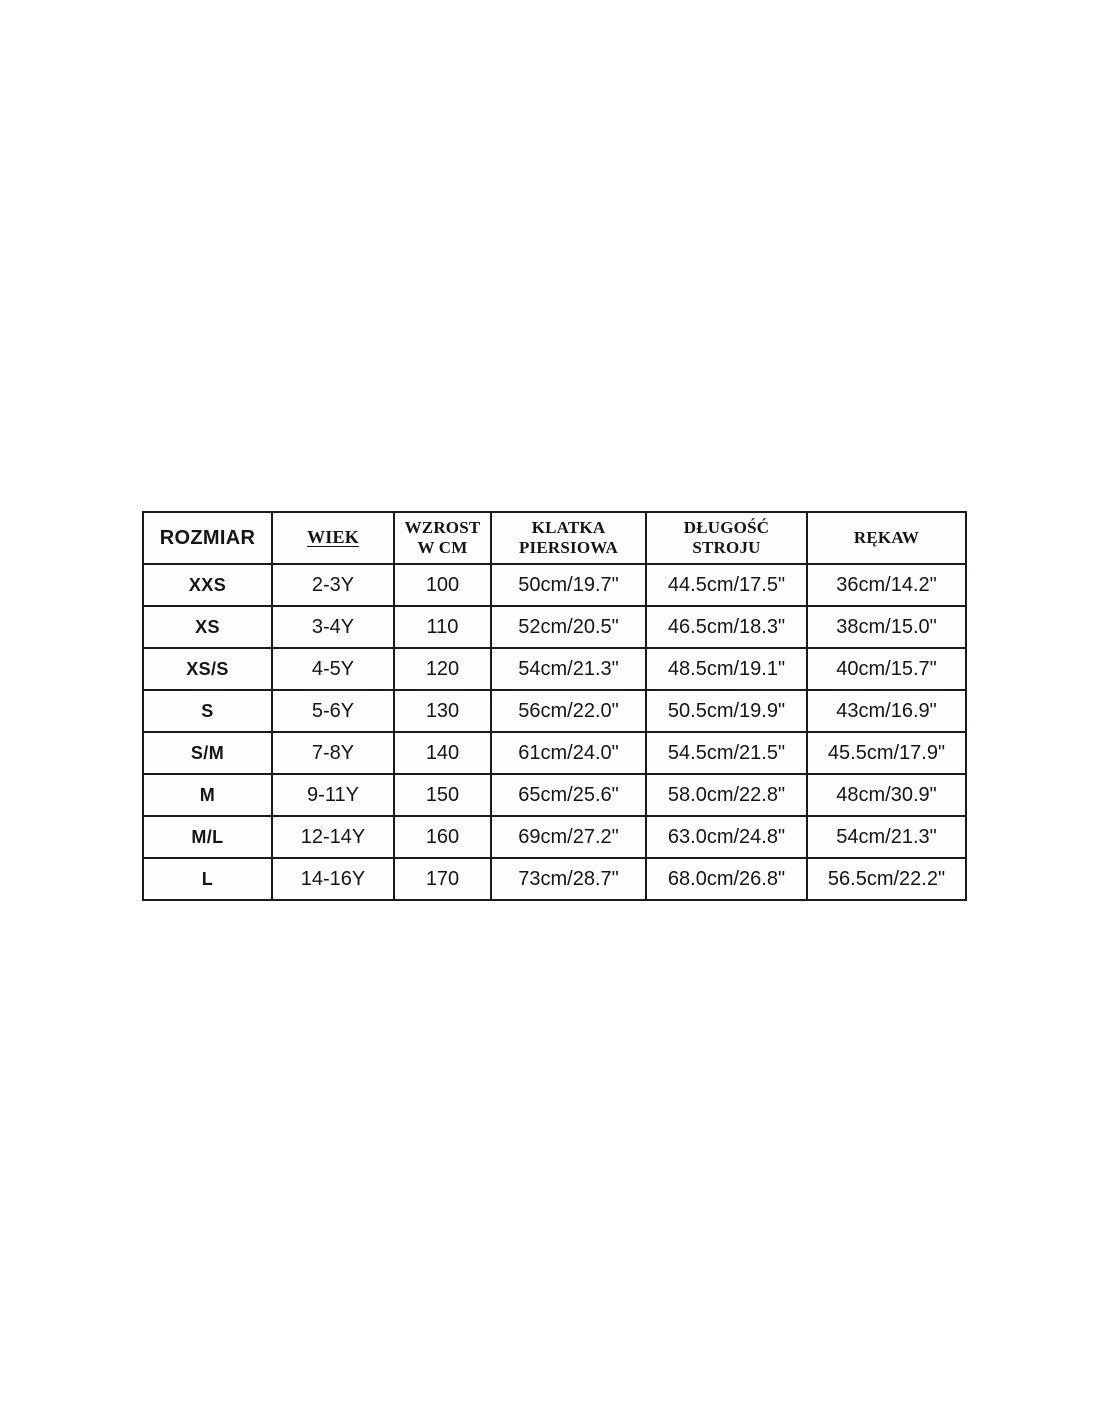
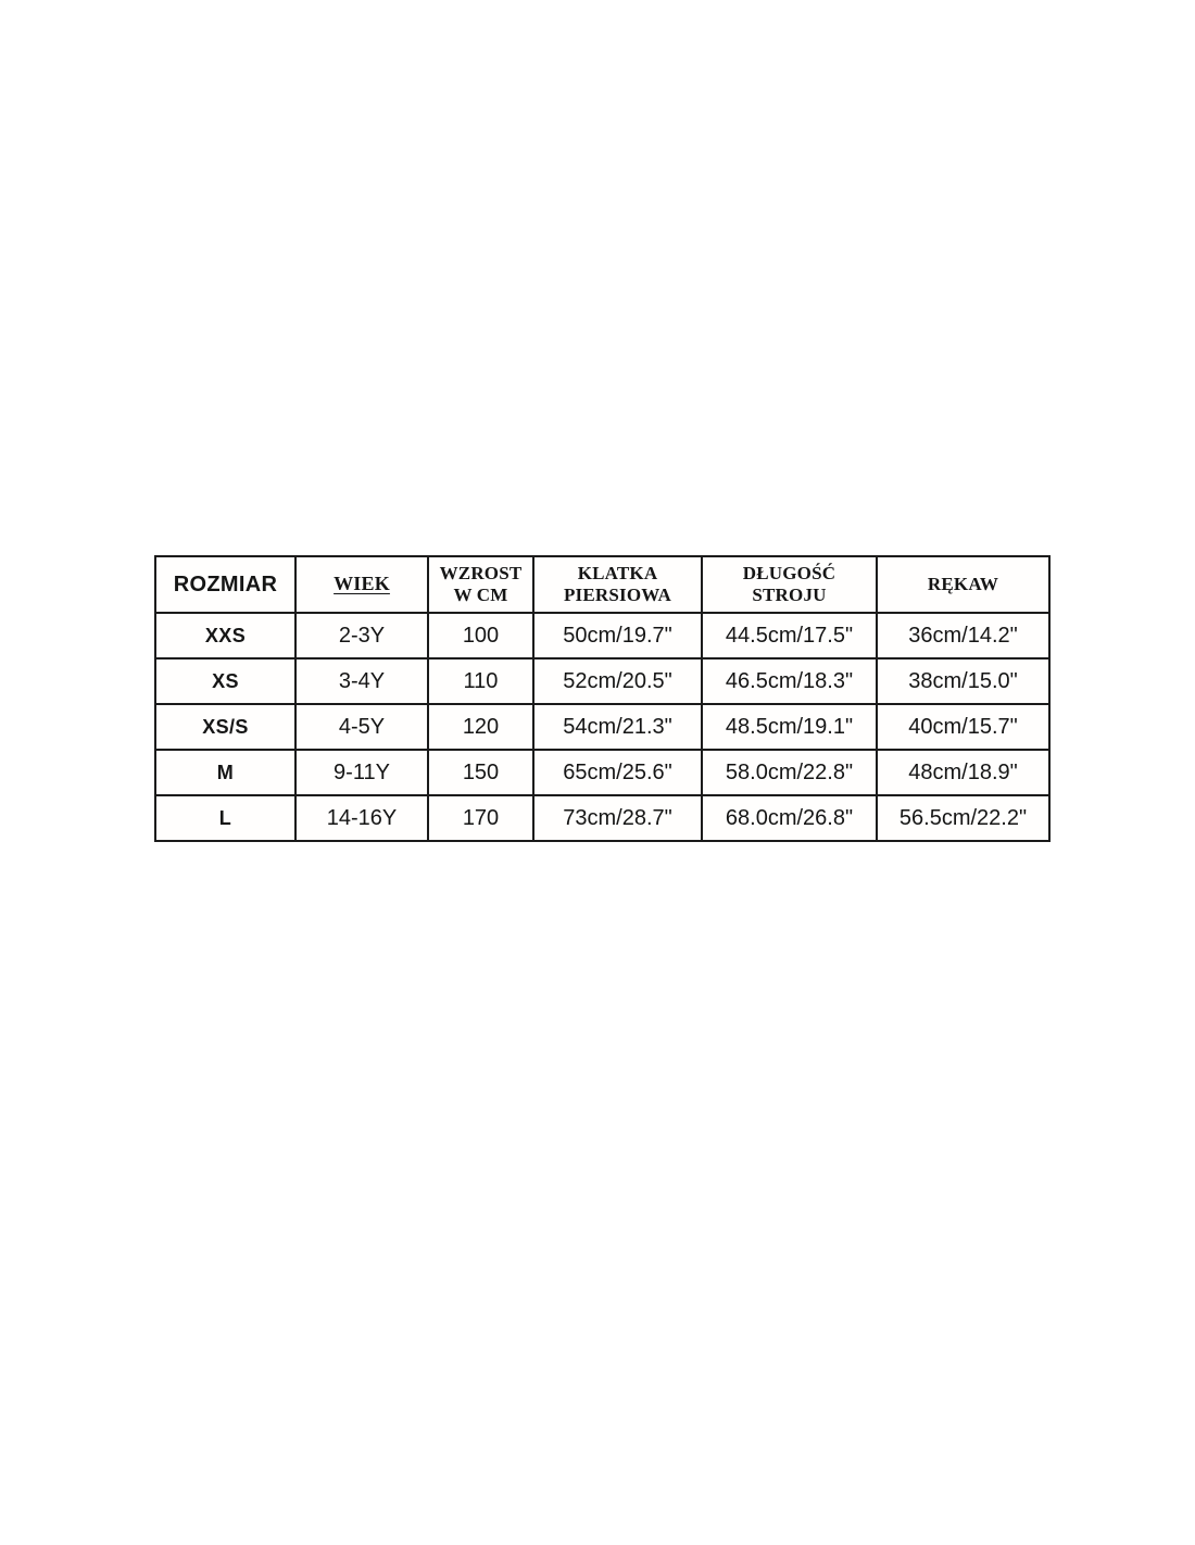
  ROZMIAR	WIEK	WZROST W CM	KLATKA PIERSIOWA	DŁUGOŚĆ STROJU	RĘKAW
  XXS	2-3Y	100	50cm/19.7"	44.5cm/17.5"	36cm/14.2"
  XS	3-4Y	110	52cm/20.5"	46.5cm/18.3"	38cm/15.0"
  XS/S	4-5Y	120	54cm/21.3"	48.5cm/19.1"	40cm/15.7"
- S	5-6Y	130	56cm/22.0"	50.5cm/19.9"	43cm/16.9"
- S/M	7-8Y	140	61cm/24.0"	54.5cm/21.5"	45.5cm/17.9"
- M	9-11Y	150	65cm/25.6"	58.0cm/22.8"	48cm/30.9"
+ M	9-11Y	150	65cm/25.6"	58.0cm/22.8"	48cm/18.9"
- M/L	12-14Y	160	69cm/27.2"	63.0cm/24.8"	54cm/21.3"
  L	14-16Y	170	73cm/28.7"	68.0cm/26.8"	56.5cm/22.2"
